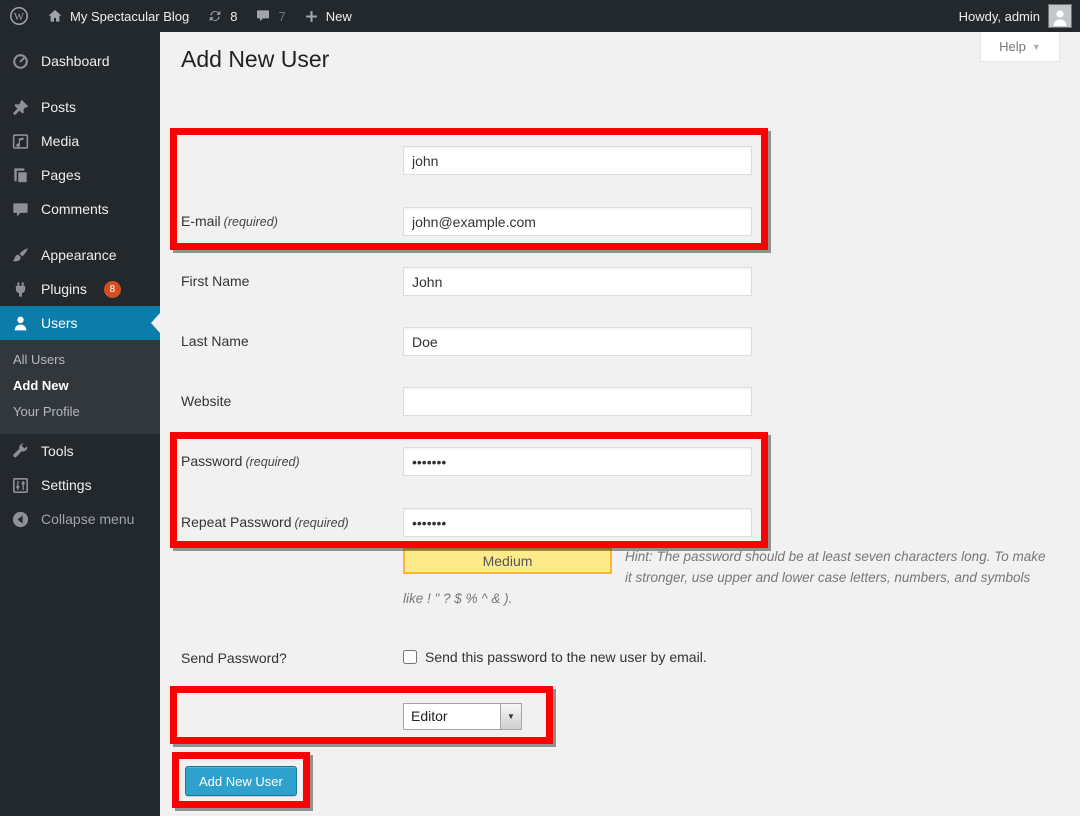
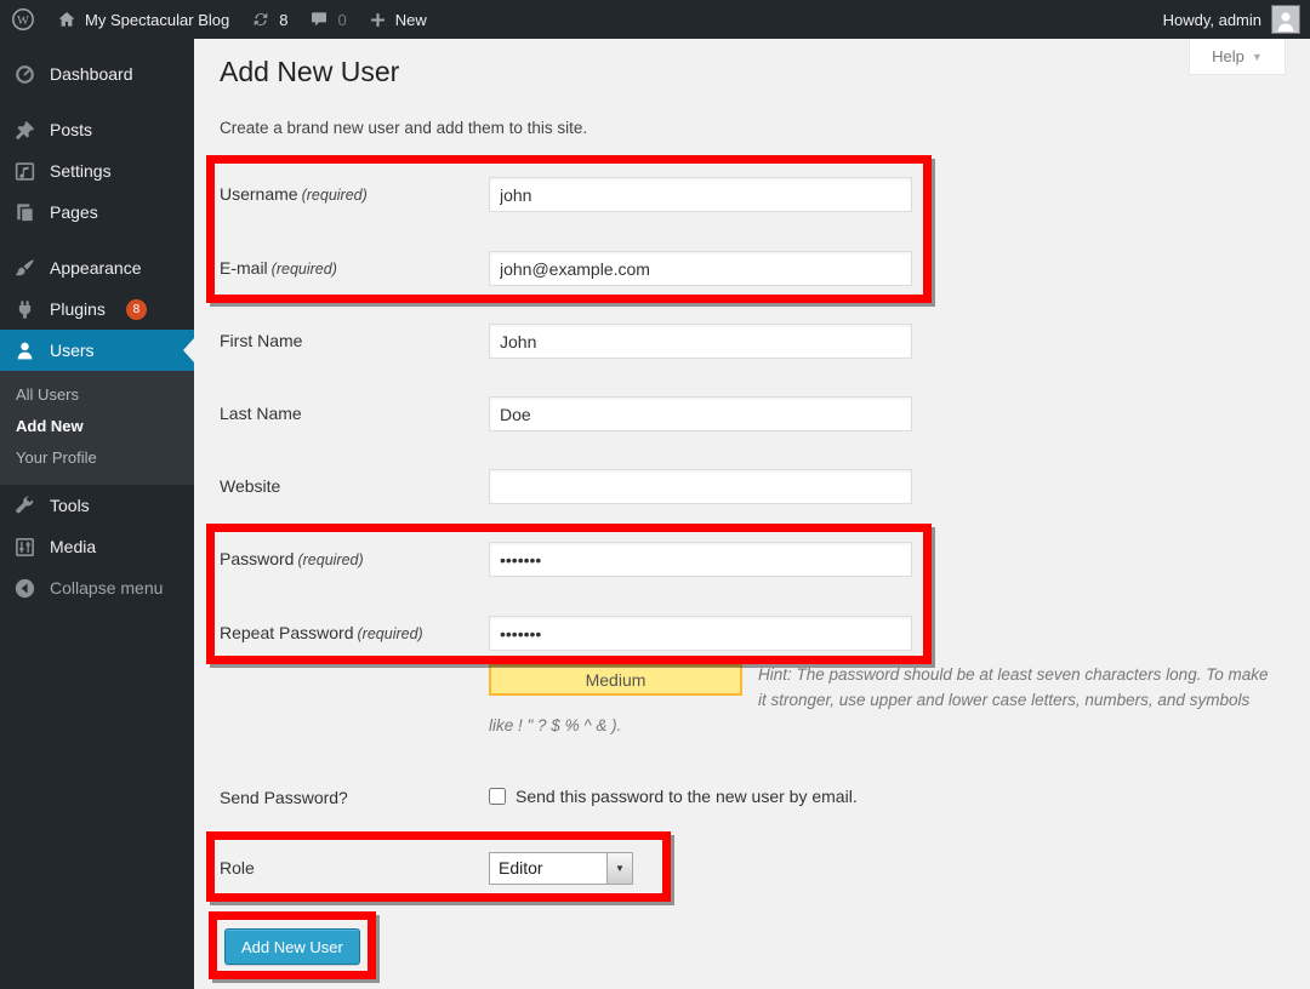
  W
  My Spectacular Blog
  8
- 7
+ 0
  New
  Howdy, admin
  Dashboard
  Posts
- Media
+ Settings
  Pages
- Comments
  Appearance
  Plugins
  8
  Users
  All Users
  Add New
  Your Profile
  Tools
- Settings
+ Media
  Collapse menu
  Help
  ▼
  Add New User
+ Create a brand new user and add them to this site.
+ Username (required)
  E-mail (required)
  First Name
  Last Name
  Website
  Password (required)
  Repeat Password (required)
  Send Password?
+ Role
  john
  john@example.com
  John
  Doe
  Medium
  Hint: The password should be at least seven characters long. To make it stronger, use upper and lower case letters, numbers, and symbols like ! " ? $ % ^ & ).
  Send this password to the new user by email.
  Editor
  ▼
  Add New User
